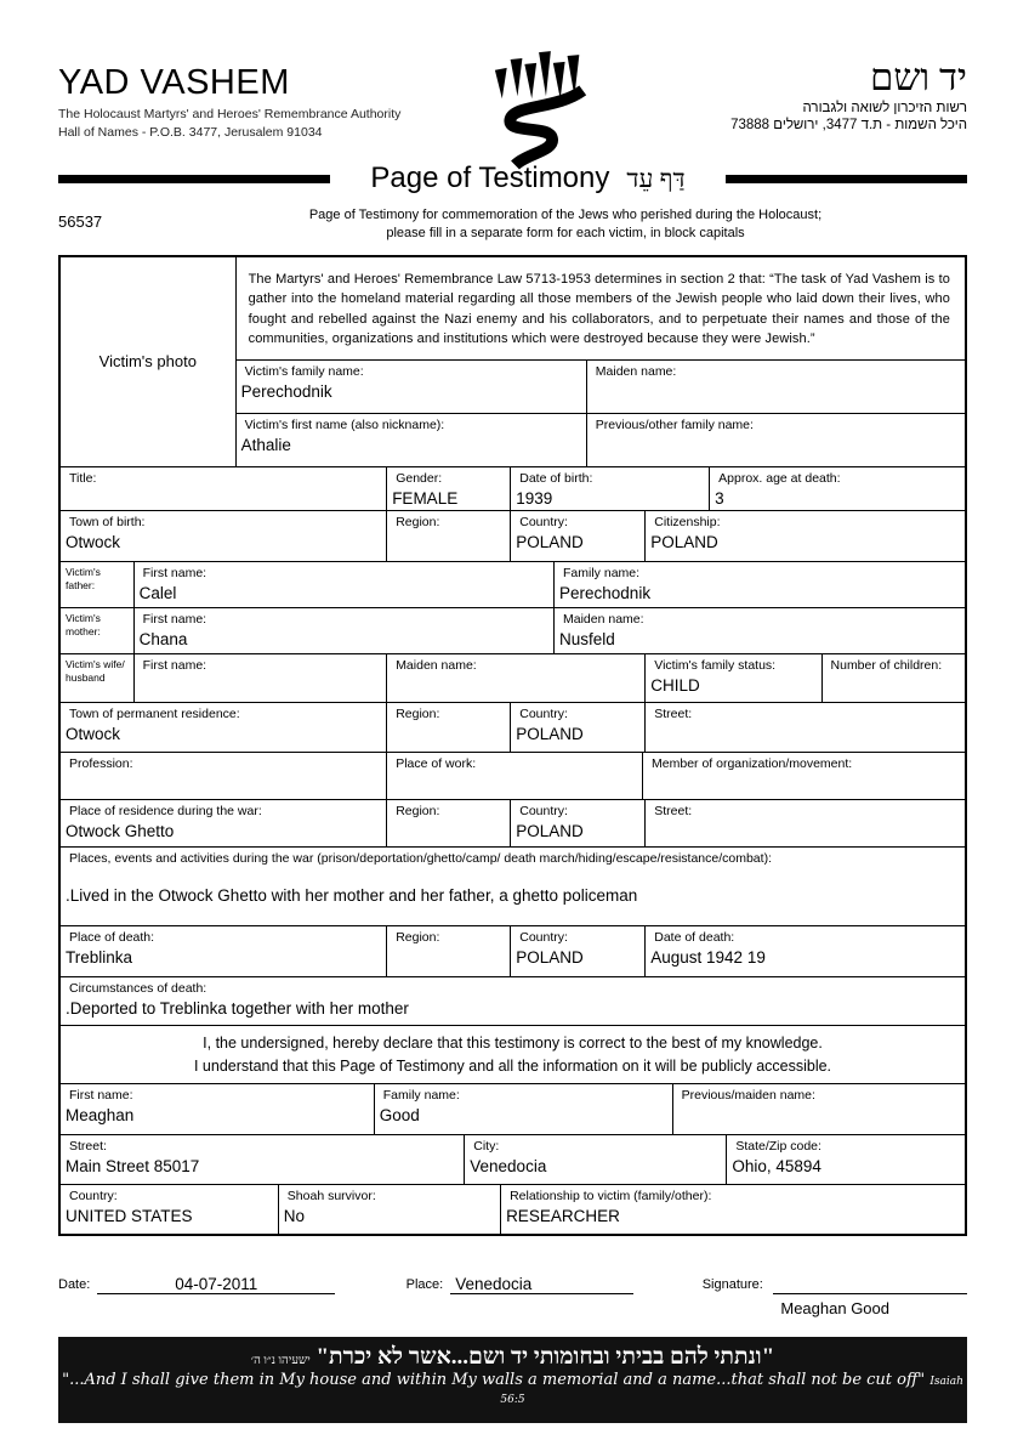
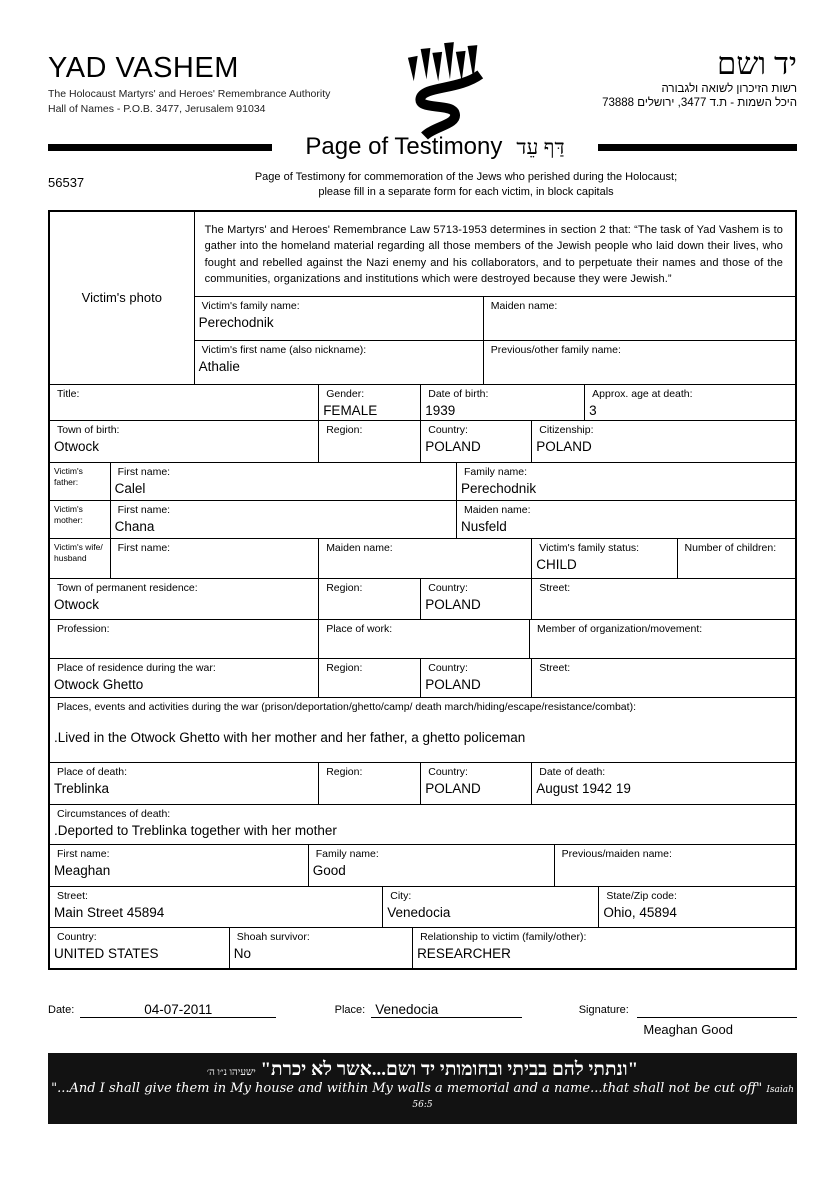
  YAD VASHEM
  The Holocaust Martyrs' and Heroes' Remembrance Authority
  Hall of Names - P.O.B. 3477, Jerusalem 91034
  יד ושם
  רשות הזיכרון לשואה ולגבורה
  היכל השמות - ת.ד 3477, ירושלים 73888
  Page of Testimony דַּף עֵד
  56537
  Page of Testimony for commemoration of the Jews who perished during the Holocaust;
  please fill in a separate form for each victim, in block capitals
  Victim's photo
  The Martyrs' and Heroes' Remembrance Law 5713-1953 determines in section 2 that: “The task of Yad Vashem is to gather into the homeland material regarding all those members of the Jewish people who laid down their lives, who fought and rebelled against the Nazi enemy and his collaborators, and to perpetuate their names and those of the communities, organizations and institutions which were destroyed because they were Jewish.”
  Victim's family name:
  Perechodnik
  Maiden name:
  Victim's first name (also nickname):
  Athalie
  Previous/other family name:
  Title:
  Gender:
  FEMALE
  Date of birth:
  1939
  Approx. age at death:
  3
  Town of birth:
  Otwock
  Region:
  Country:
  POLAND
  Citizenship:
  POLAND
  Victim's father:
  First name:
  Calel
  Family name:
  Perechodnik
  Victim's mother:
  First name:
  Chana
  Maiden name:
  Nusfeld
  Victim's wife/ husband
  First name:
  Maiden name:
  Victim's family status:
  CHILD
  Number of children:
  Town of permanent residence:
  Otwock
  Region:
  Country:
  POLAND
  Street:
  Profession:
  Place of work:
  Member of organization/movement:
  Place of residence during the war:
  Otwock Ghetto
  Region:
  Country:
  POLAND
  Street:
  Places, events and activities during the war (prison/deportation/ghetto/camp/ death march/hiding/escape/resistance/combat):
  .Lived in the Otwock Ghetto with her mother and her father, a ghetto policeman
  Place of death:
  Treblinka
  Region:
  Country:
  POLAND
  Date of death:
  August 1942 19
  Circumstances of death:
  .Deported to Treblinka together with her mother
- I, the undersigned, hereby declare that this testimony is correct to the best of my knowledge.
- I understand that this Page of Testimony and all the information on it will be publicly accessible.
  First name:
  Meaghan
  Family name:
  Good
  Previous/maiden name:
  Street:
- Main Street 85017
+ Main Street 45894
  City:
  Venedocia
  State/Zip code:
  Ohio, 45894
  Country:
  UNITED STATES
  Shoah survivor:
  No
  Relationship to victim (family/other):
  RESEARCHER
  Date:
  04-07-2011
  Place:
  Venedocia
  Signature:
  Meaghan Good
  "ונתתי להם בביתי ובחומותי יד ושם...אשר לא יכרת" ישעיהו נ״ו ה׳
  "...And I shall give them in My house and within My walls a memorial and a name...that shall not be cut off" Isaiah 56:5
